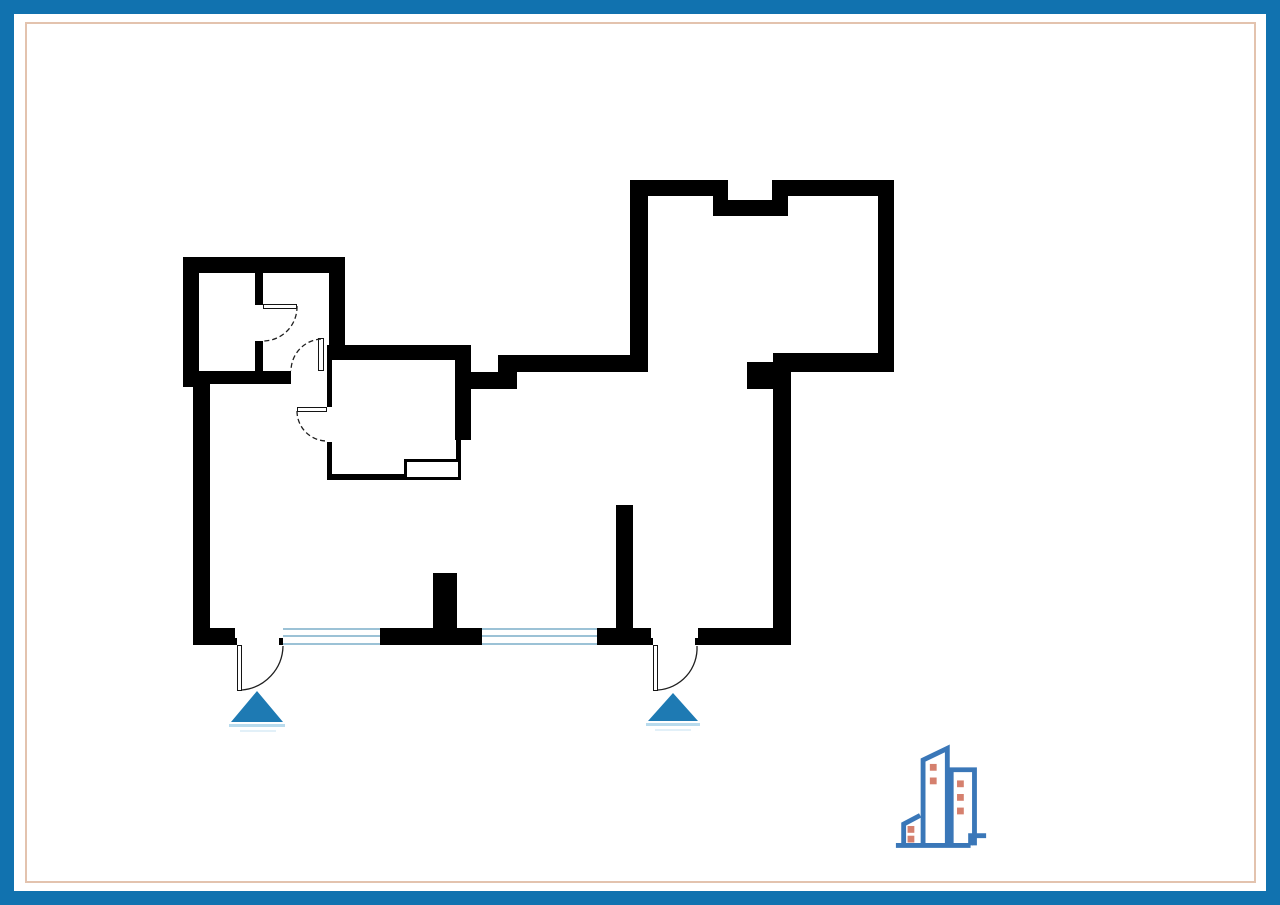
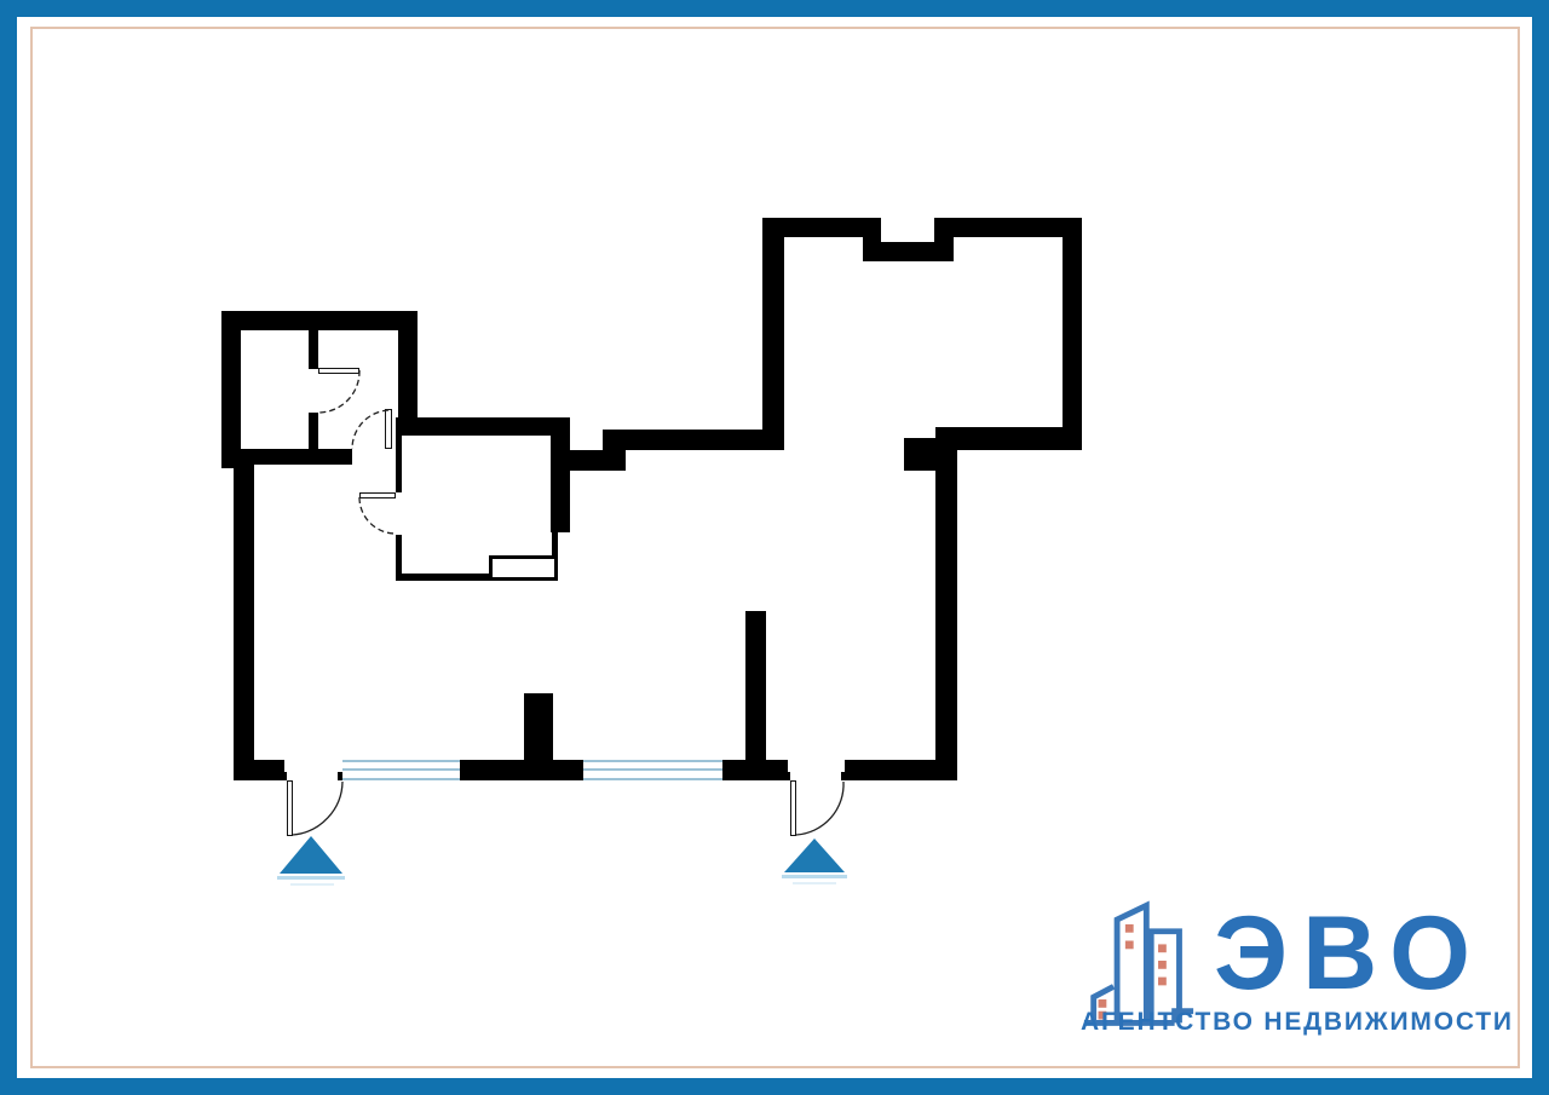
+ ЭВО
+ АГЕНТСТВО НЕДВИЖИМОСТИ
